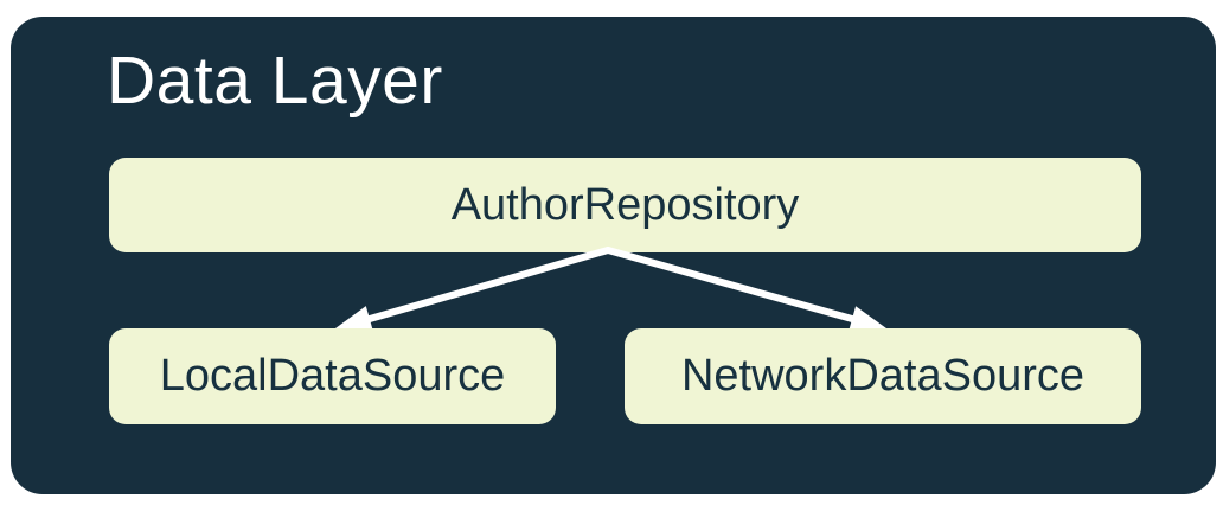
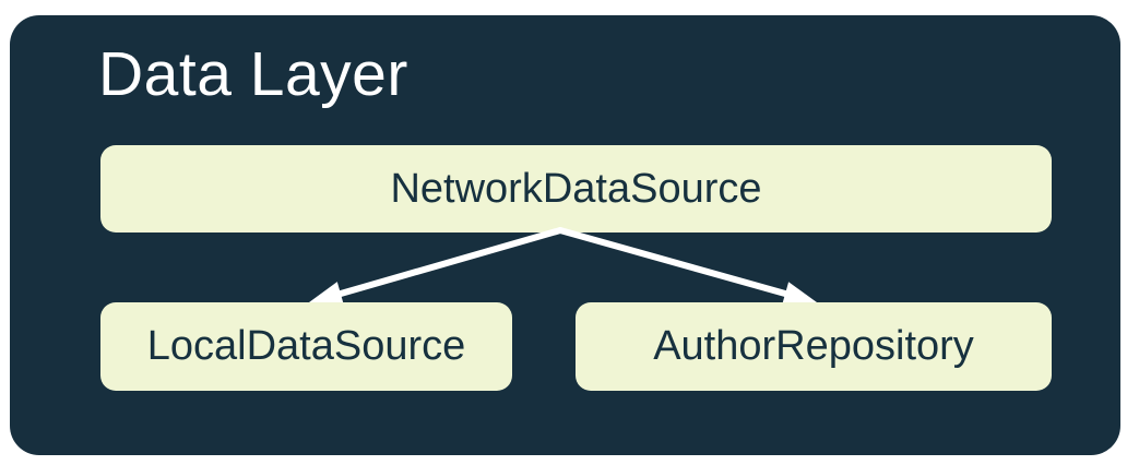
  Data Layer
- AuthorRepository
+ NetworkDataSource
  LocalDataSource
- NetworkDataSource
+ AuthorRepository
